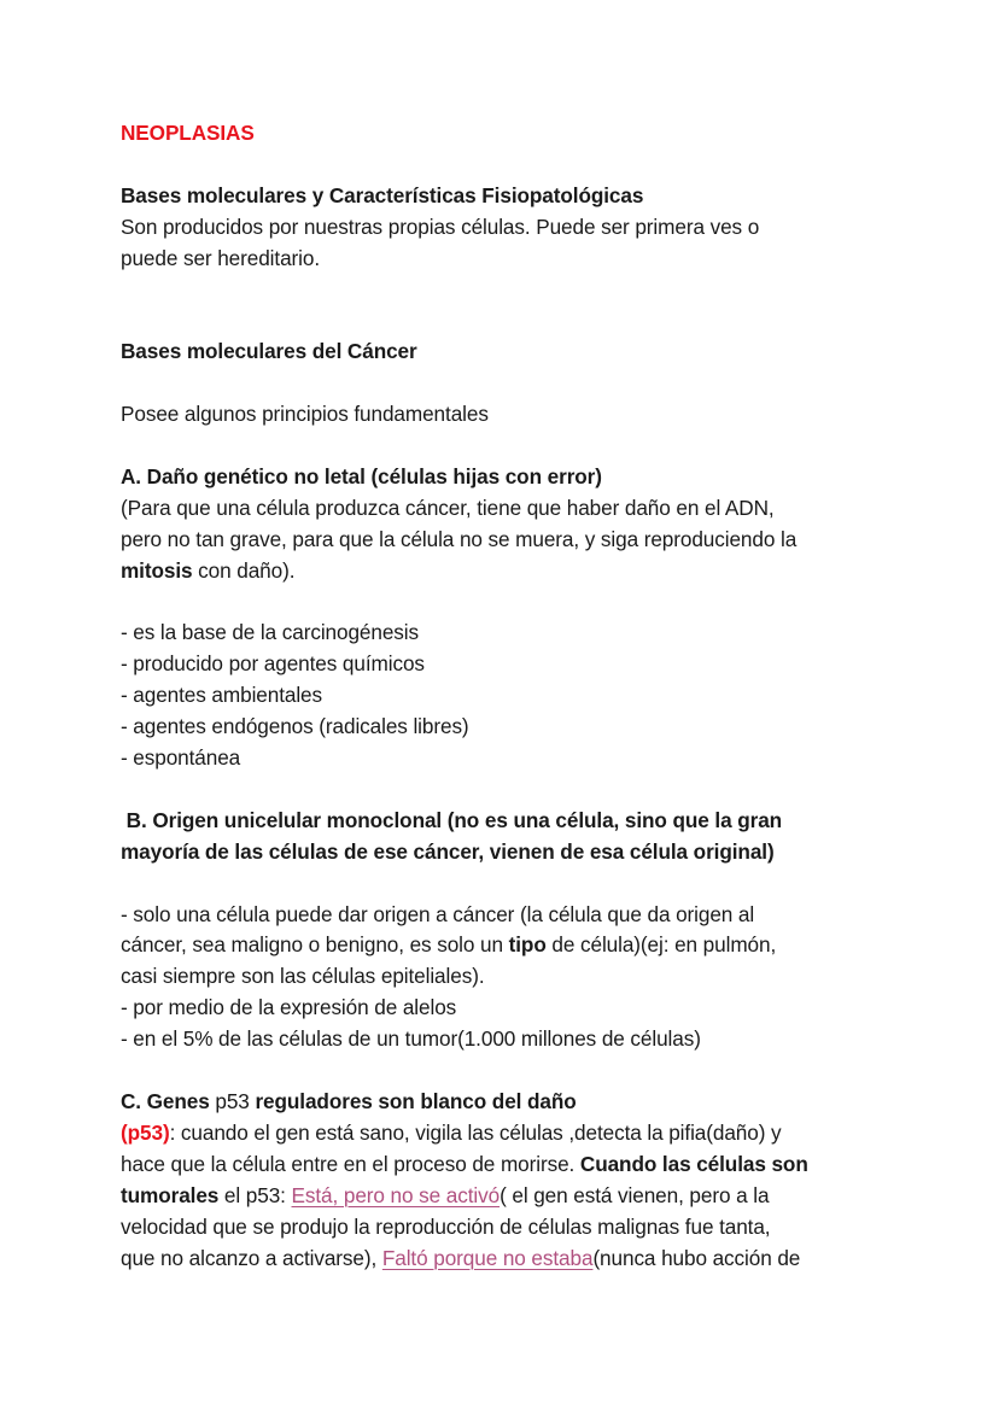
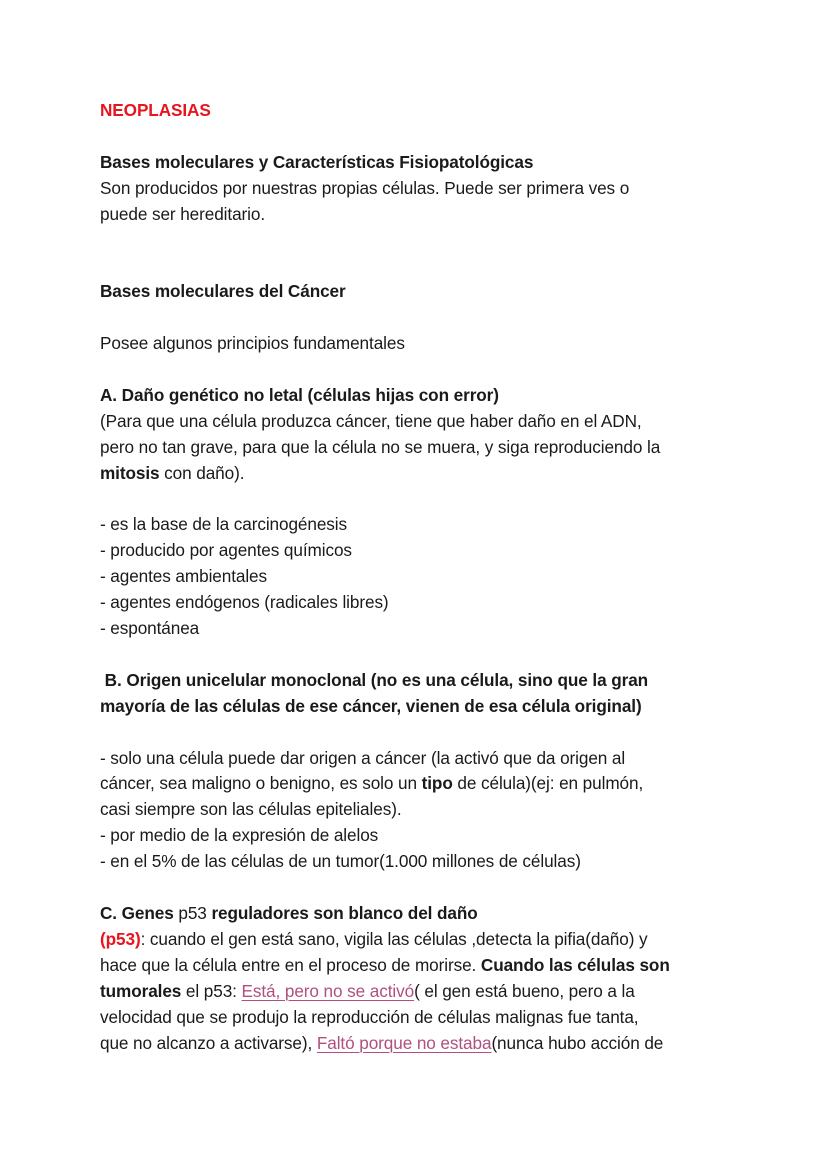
  NEOPLASIAS
  Bases moleculares y Características Fisiopatológicas
  Son producidos por nuestras propias células. Puede ser primera ves o
  puede ser hereditario.
  Bases moleculares del Cáncer
  Posee algunos principios fundamentales
  A. Daño genético no letal (células hijas con error)
  (Para que una célula produzca cáncer, tiene que haber daño en el ADN,
  pero no tan grave, para que la célula no se muera, y siga reproduciendo la
  mitosis con daño).
  - es la base de la carcinogénesis
  - producido por agentes químicos
  - agentes ambientales
  - agentes endógenos (radicales libres)
  - espontánea
  B. Origen unicelular monoclonal (no es una célula, sino que la gran
  mayoría de las células de ese cáncer, vienen de esa célula original)
- - solo una célula puede dar origen a cáncer (la célula que da origen al
+ - solo una célula puede dar origen a cáncer (la activó que da origen al
  cáncer, sea maligno o benigno, es solo un tipo de célula)(ej: en pulmón,
  casi siempre son las células epiteliales).
  - por medio de la expresión de alelos
  - en el 5% de las células de un tumor(1.000 millones de células)
  C. Genes p53 reguladores son blanco del daño
  (p53): cuando el gen está sano, vigila las células ,detecta la pifia(daño) y
  hace que la célula entre en el proceso de morirse. Cuando las células son
- tumorales el p53: Está, pero no se activó( el gen está vienen, pero a la
+ tumorales el p53: Está, pero no se activó( el gen está bueno, pero a la
  velocidad que se produjo la reproducción de células malignas fue tanta,
  que no alcanzo a activarse), Faltó porque no estaba(nunca hubo acción de
